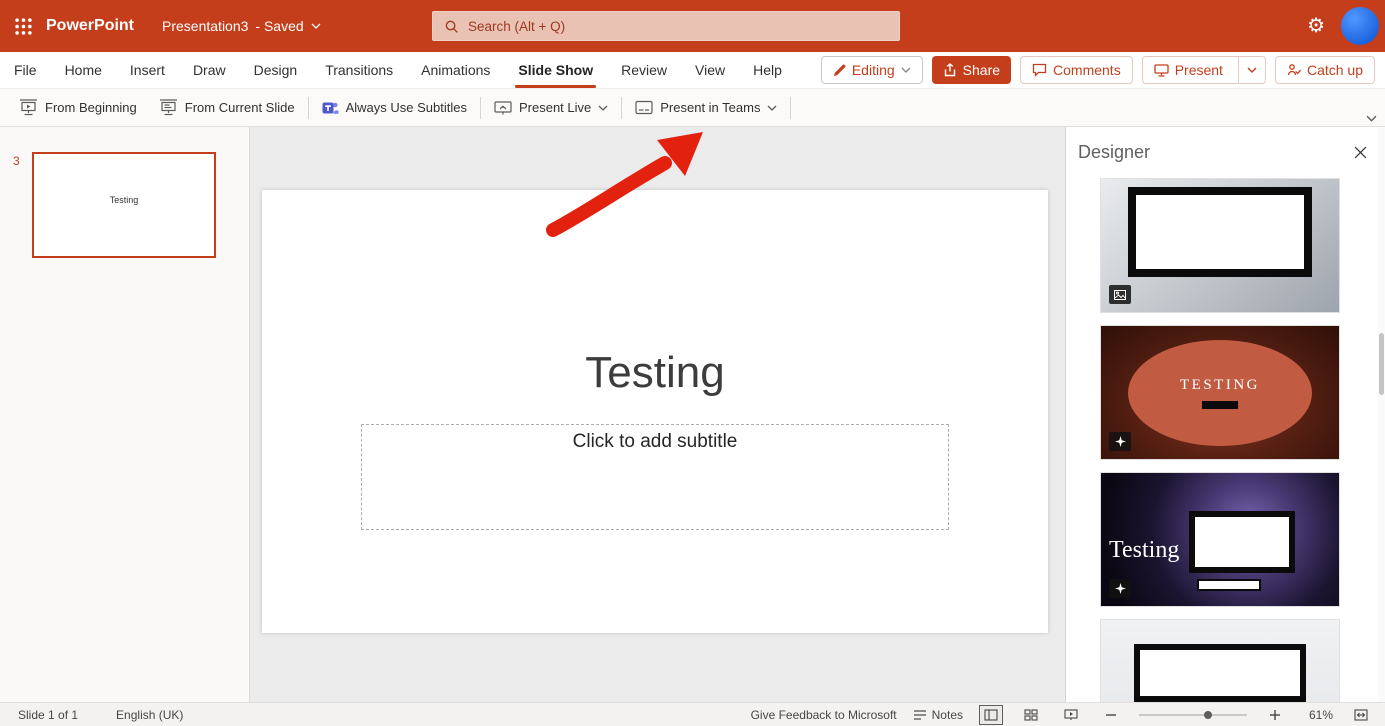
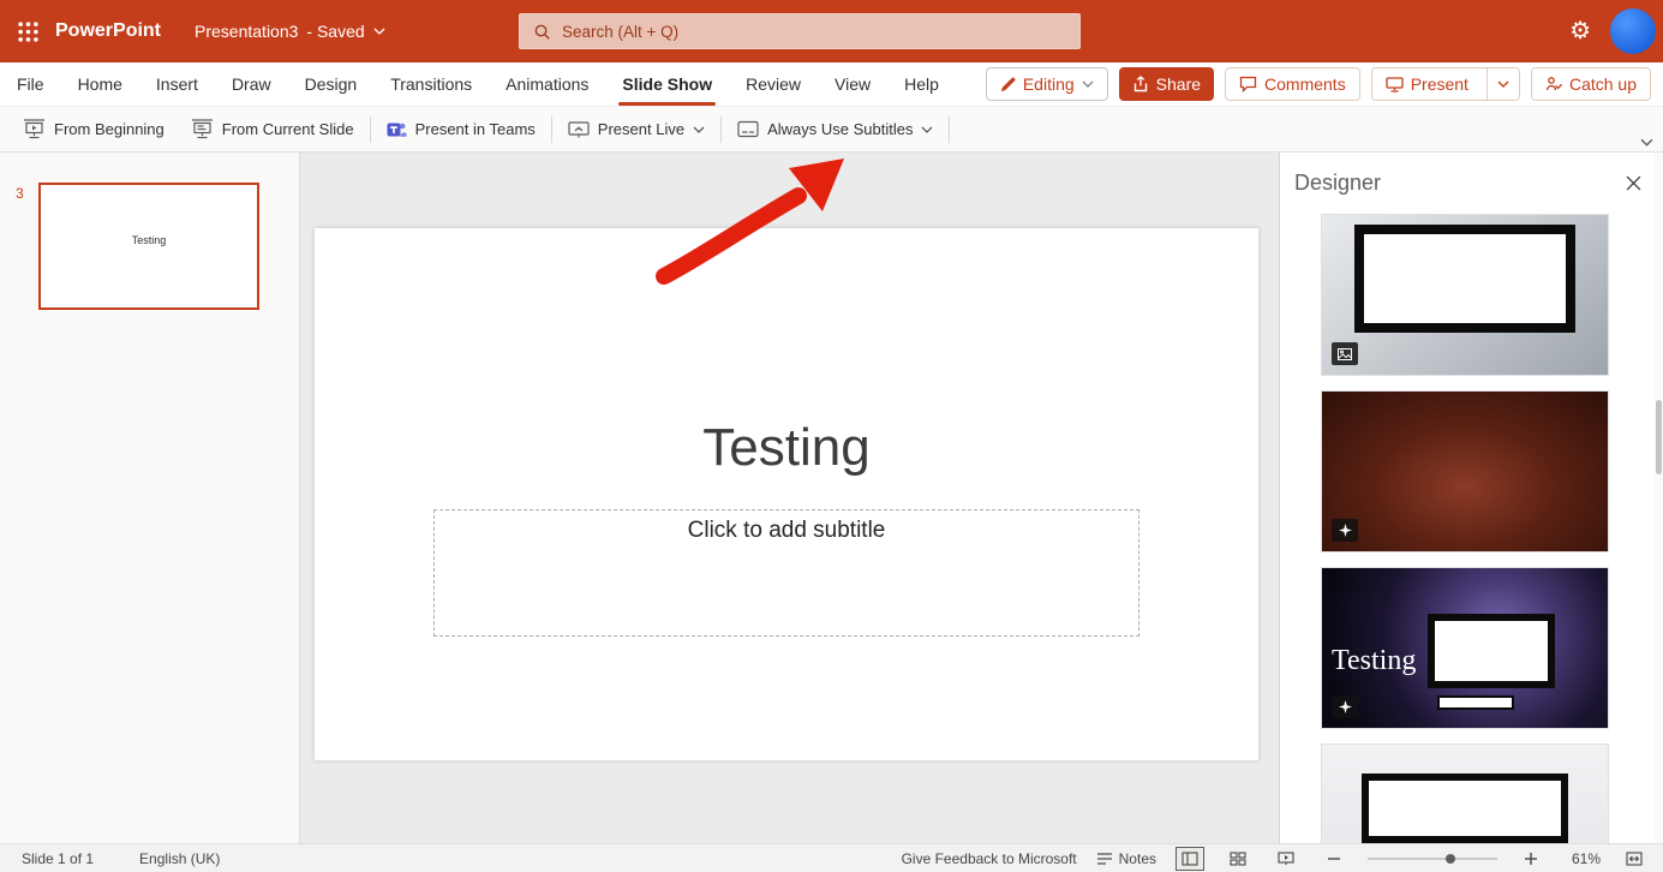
  PowerPoint
  Presentation3
  - Saved
  Search (Alt + Q)
  ⚙
  File
  Home
  Insert
  Draw
  Design
  Transitions
  Animations
  Slide Show
  Review
  View
  Help
  Editing
  Share
  Comments
  Present
  Catch up
  From Beginning
  From Current Slide
- Always Use Subtitles
+ Present in Teams
  Present Live
- Present in Teams
+ Always Use Subtitles
  3
  Testing
  Testing
  Click to add subtitle
  Designer
- TESTING
  Testing
  Slide 1 of 1
  English (UK)
  Give Feedback to Microsoft
  Notes
  61%
